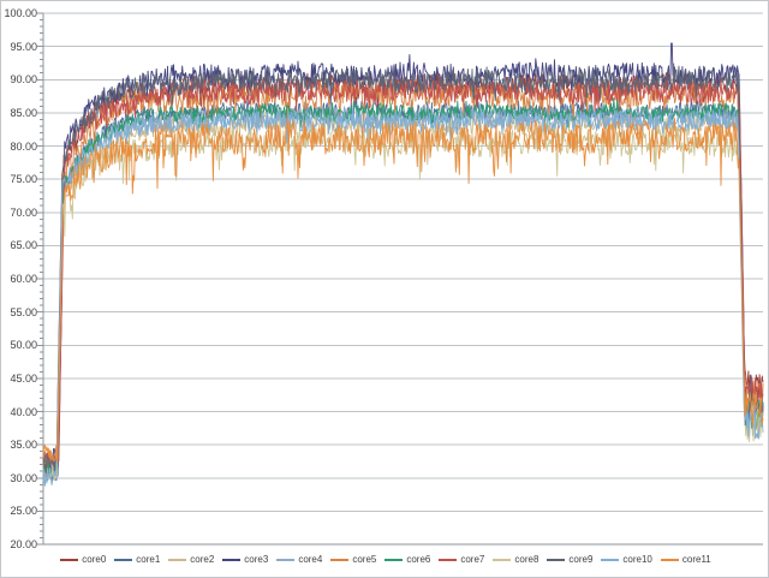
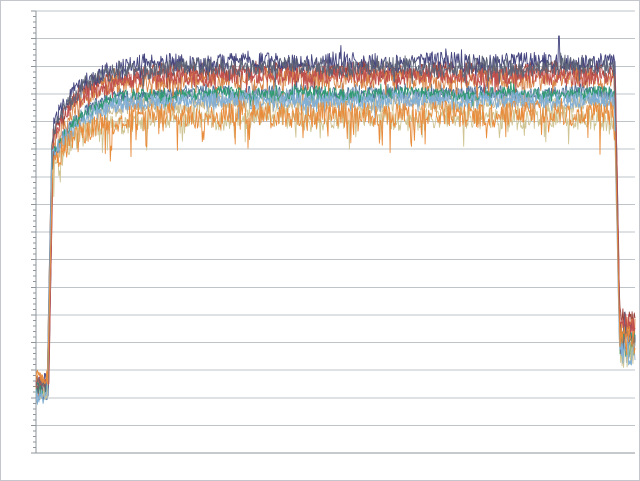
- 100.00
- 95.00
- 90.00
- 85.00
- 80.00
- 75.00
- 70.00
- 65.00
- 60.00
- 55.00
- 50.00
- 45.00
- 40.00
- 35.00
- 30.00
- 25.00
- 20.00
- core0
- core1
- core2
- core3
- core4
- core5
- core6
- core7
- core8
- core9
- core10
- core11
